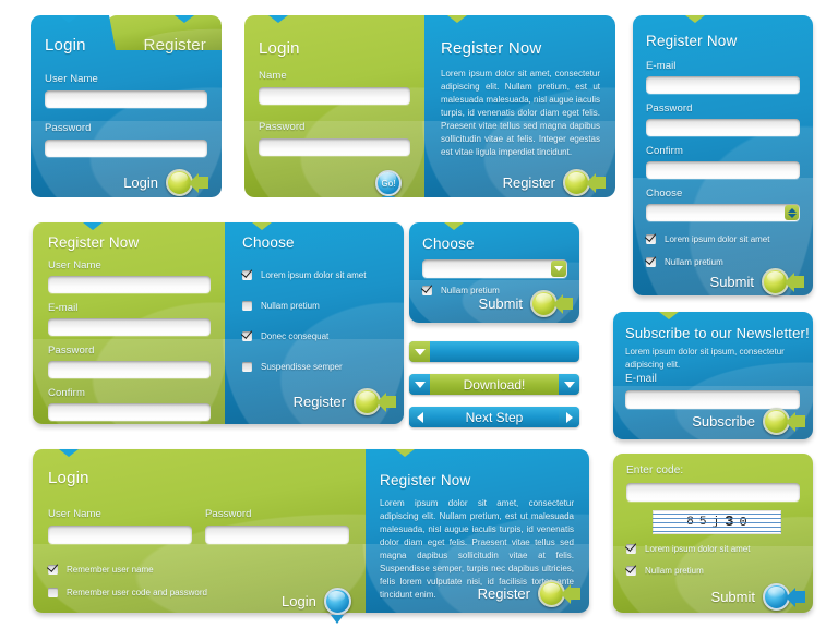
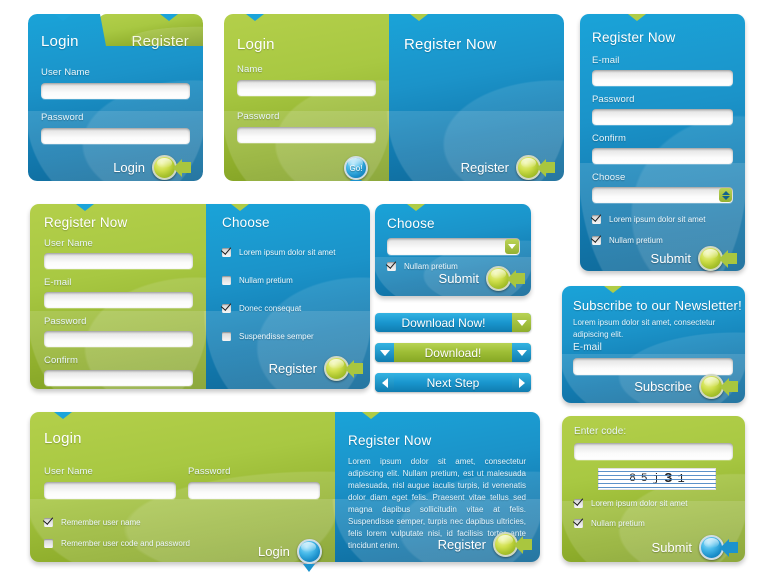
  Login
  Register
  User Name
  Password
  Login
  Login
  Name
  Password
  Go!
  Register Now
- Lorem ipsum dolor sit amet, consectetur adipiscing elit. Nullam pretium, est ut malesuada malesuada, nisl augue iaculis turpis, id venenatis dolor diam eget felis. Praesent vitae tellus sed magna dapibus sollicitudin vitae at felis. Integer egestas est vitae ligula imperdiet tincidunt.
  Register
  Register Now
  E-mail
  Password
  Confirm
  Choose
  Lorem ipsum dolor sit amet
  Nullam pretium
  Submit
  Register Now
  User Name
  E-mail
  Password
  Confirm
  Choose
  Lorem ipsum dolor sit amet
  Nullam pretium
  Donec consequat
  Suspendisse semper
  Register
  Choose
  Nullam pretium
  Submit
+ Download Now!
  Download!
  Next Step
  Subscribe to our Newsletter!
- Lorem ipsum dolor sit ipsum, consectetur adipiscing elit.
+ Lorem ipsum dolor sit amet, consectetur adipiscing elit.
  E-mail
  Subscribe
  Login
  User Name
  Password
  Remember user name
  Remember user code and password
  Login
  Register Now
  Lorem ipsum dolor sit amet, consectetur adipiscing elit. Nullam pretium, est ut malesuada malesuada, nisl augue iaculis turpis, id venenatis dolor diam eget felis. Praesent vitae tellus sed magna dapibus sollicitudin vitae at felis. Suspendisse semper, turpis nec dapibus ultricies, felis lorem vulputate nisi, id facilisis tornte tincidunt enim.
  Register
  Enter code:
  8
  5
  j
  3
- 0
+ 1
  Lorem ipsum dolor sit amet
  Nullam pretium
  Submit
